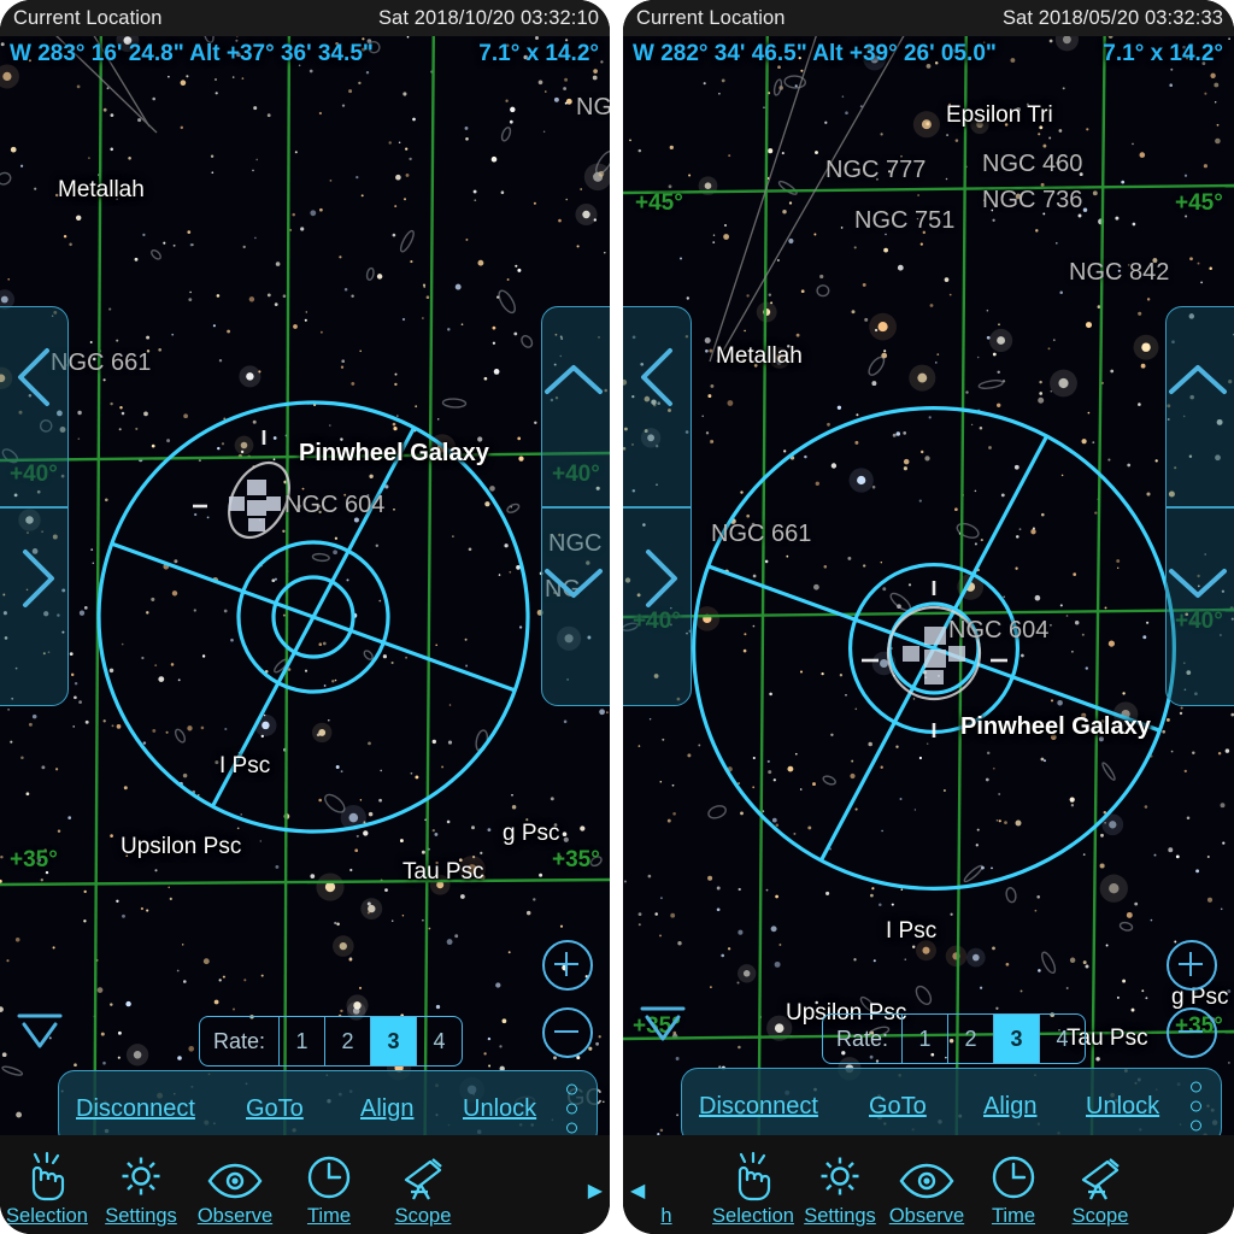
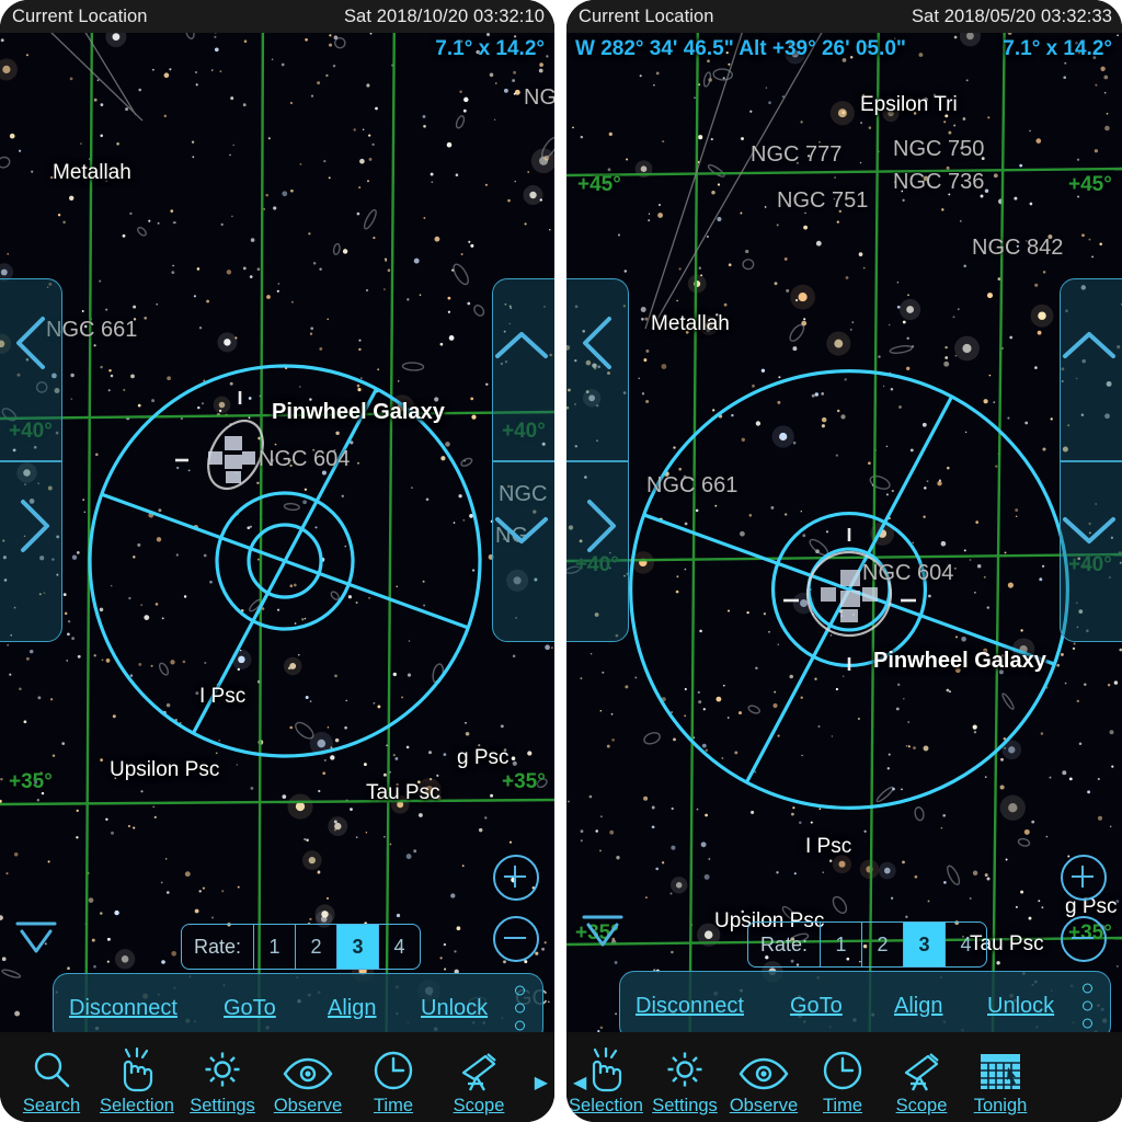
  +40°
  +40°
  +35°
  +35°
  Metallah
  NGC 661
  Pinwheel Galaxy
  NGC 604
  I Psc
  Upsilon Psc
  Tau Psc
  g Psc
  NG
  NGC
  NG
  Rate:
  1
  2
  3
  4
  Disconnect
  GoTo
  Align
  Unlock
  Current Location
  Sat 2018/10/20 03:32:10
- W 283° 16' 24.8" Alt +37° 36' 34.5"
  7.1° x 14.2°
+ Search
  Selection
  Settings
  Observe
  Time
  Scope
  ▶
  +45°
  +45°
  +40°
  +40°
  +5°
  Epsilon Tri
  NGC 777
- NGC 460
+ NGC 750
  NGC 736
  NGC 751
  NGC 842
  Metallah
  NGC 661
  NGC 604
  Pinwheel Galaxy
  I Psc
  Upsilon Psc
  Tau Psc
  g Psc
  Rate:
  1
  2
  3
  4
  Disconnect
  GoTo
  Align
  Unlock
  Current Location
  Sat 2018/05/20 03:32:33
  W 282° 34' 46.5" Alt +39° 26' 05.0"
  7.1° x 14.2°
- h
  Selection
  Settings
  Observe
  Time
  Scope
+ Tonigh
  ◀
